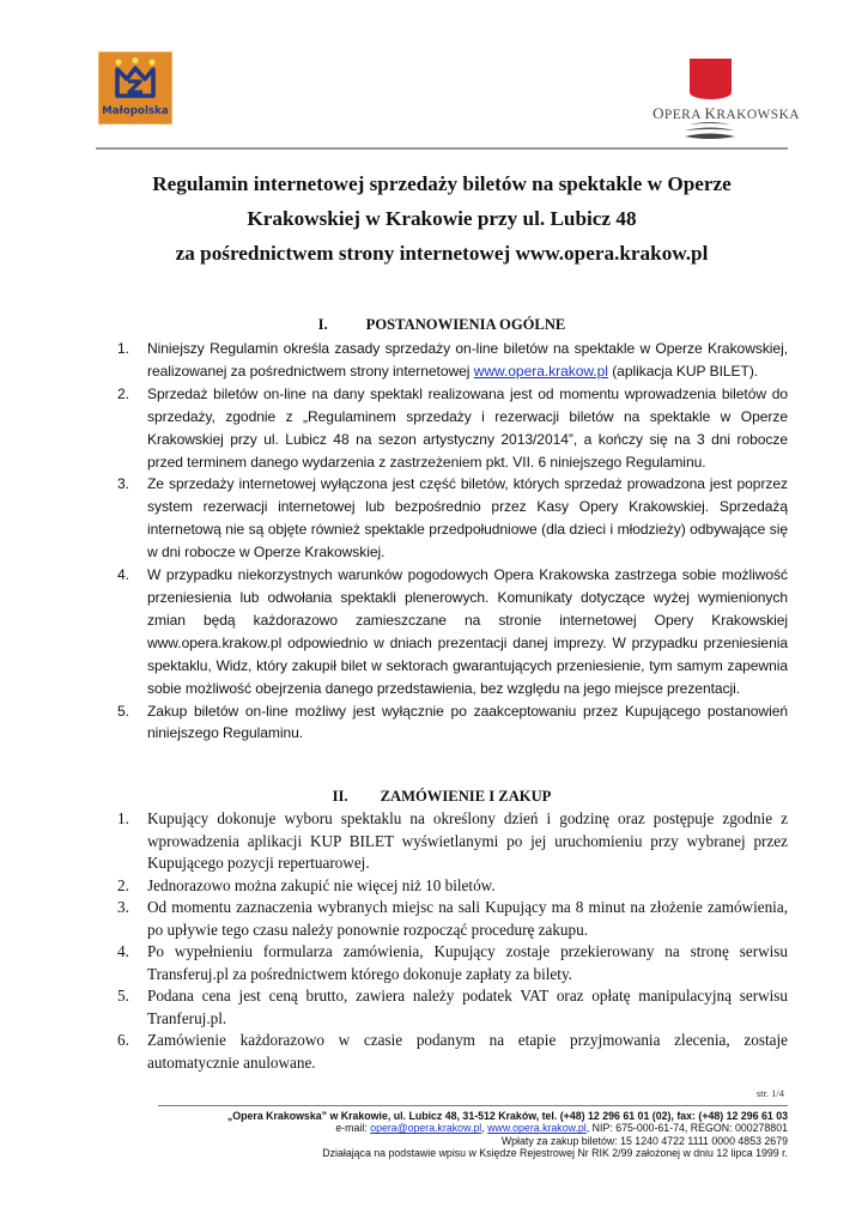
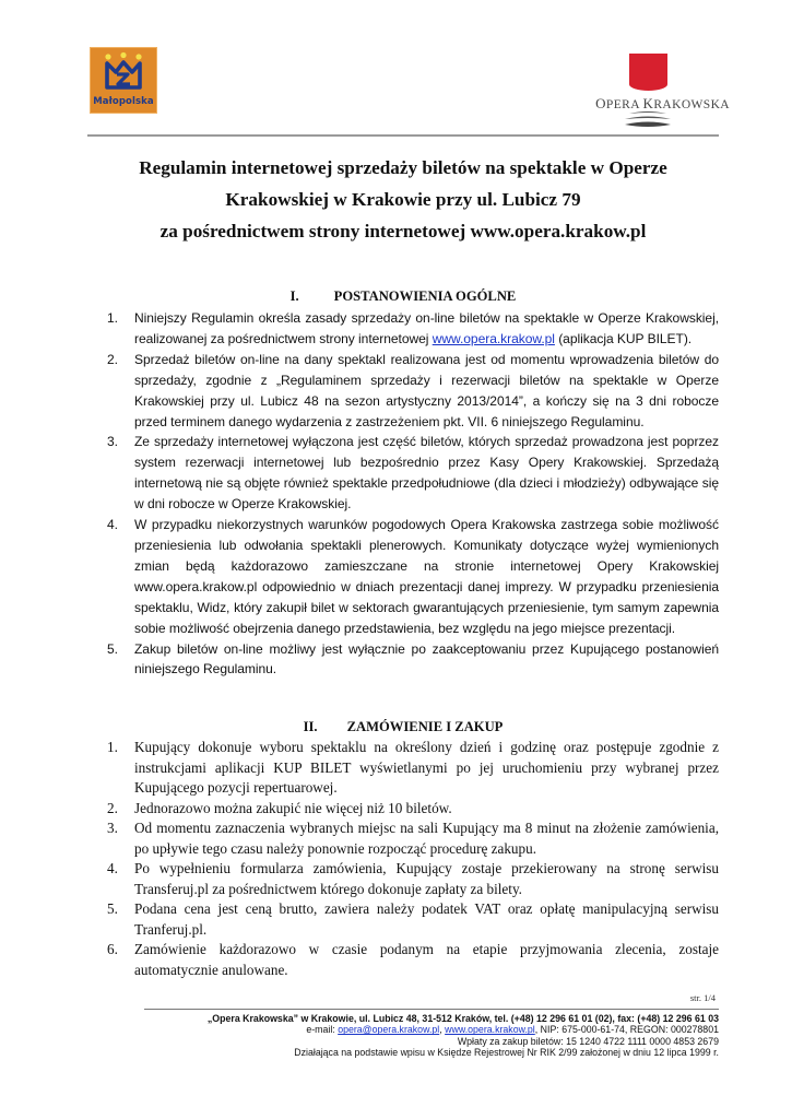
  Małopolska
  OPERA KRAKOWSKA
  Regulamin internetowej sprzedaży biletów na spektakle w Operze
- Krakowskiej w Krakowie przy ul. Lubicz 48
+ Krakowskiej w Krakowie przy ul. Lubicz 79
  za pośrednictwem strony internetowej www.opera.krakow.pl
  I. POSTANOWIENIA OGÓLNE
  1.
  Niniejszy Regulamin określa zasady sprzedaży on-line biletów na spektakle w Operze Krakowskiej, realizowanej za pośrednictwem strony internetowej www.opera.krakow.pl (aplikacja KUP BILET).
  2.
  Sprzedaż biletów on-line na dany spektakl realizowana jest od momentu wprowadzenia biletów do sprzedaży, zgodnie z „Regulaminem sprzedaży i rezerwacji biletów na spektakle w Operze Krakowskiej przy ul. Lubicz 48 na sezon artystyczny 2013/2014”, a kończy się na 3 dni robocze przed terminem danego wydarzenia z zastrzeżeniem pkt. VII. 6 niniejszego Regulaminu.
  3.
  Ze sprzedaży internetowej wyłączona jest część biletów, których sprzedaż prowadzona jest poprzez system rezerwacji internetowej lub bezpośrednio przez Kasy Opery Krakowskiej. Sprzedażą internetową nie są objęte również spektakle przedpołudniowe (dla dzieci i młodzieży) odbywające się w dni robocze w Operze Krakowskiej.
  4.
  W przypadku niekorzystnych warunków pogodowych Opera Krakowska zastrzega sobie możliwość przeniesienia lub odwołania spektakli plenerowych. Komunikaty dotyczące wyżej wymienionych zmian będą każdorazowo zamieszczane na stronie internetowej Opery Krakowskiej www.opera.krakow.pl odpowiednio w dniach prezentacji danej imprezy. W przypadku przeniesienia spektaklu, Widz, który zakupił bilet w sektorach gwarantujących przeniesienie, tym samym zapewnia sobie możliwość obejrzenia danego przedstawienia, bez względu na jego miejsce prezentacji.
  5.
  Zakup biletów on-line możliwy jest wyłącznie po zaakceptowaniu przez Kupującego postanowień niniejszego Regulaminu.
  II. ZAMÓWIENIE I ZAKUP
  1.
- Kupujący dokonuje wyboru spektaklu na określony dzień i godzinę oraz postępuje zgodnie z wprowadzenia aplikacji KUP BILET wyświetlanymi po jej uruchomieniu przy wybranej przez Kupującego pozycji repertuarowej.
+ Kupujący dokonuje wyboru spektaklu na określony dzień i godzinę oraz postępuje zgodnie z instrukcjami aplikacji KUP BILET wyświetlanymi po jej uruchomieniu przy wybranej przez Kupującego pozycji repertuarowej.
  2.
  Jednorazowo można zakupić nie więcej niż 10 biletów.
  3.
  Od momentu zaznaczenia wybranych miejsc na sali Kupujący ma 8 minut na złożenie zamówienia, po upływie tego czasu należy ponownie rozpocząć procedurę zakupu.
  4.
  Po wypełnieniu formularza zamówienia, Kupujący zostaje przekierowany na stronę serwisu Transferuj.pl za pośrednictwem którego dokonuje zapłaty za bilety.
  5.
  Podana cena jest ceną brutto, zawiera należy podatek VAT oraz opłatę manipulacyjną serwisu Tranferuj.pl.
  6.
  Zamówienie każdorazowo w czasie podanym na etapie przyjmowania zlecenia, zostaje automatycznie anulowane.
  str. 1/4
  „Opera Krakowska” w Krakowie, ul. Lubicz 48, 31-512 Kraków, tel. (+48) 12 296 61 01 (02), fax: (+48) 12 296 61 03
  e-mail: opera@opera.krakow.pl, www.opera.krakow.pl, NIP: 675-000-61-74, REGON: 000278801
  Wpłaty za zakup biletów: 15 1240 4722 1111 0000 4853 2679
  Działająca na podstawie wpisu w Księdze Rejestrowej Nr RIK 2/99 założonej w dniu 12 lipca 1999 r.
